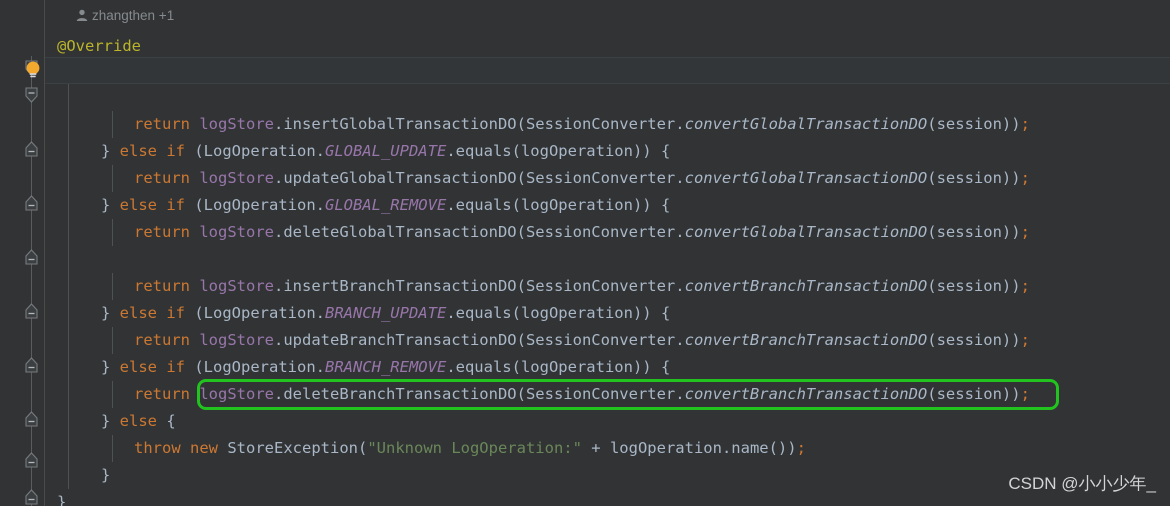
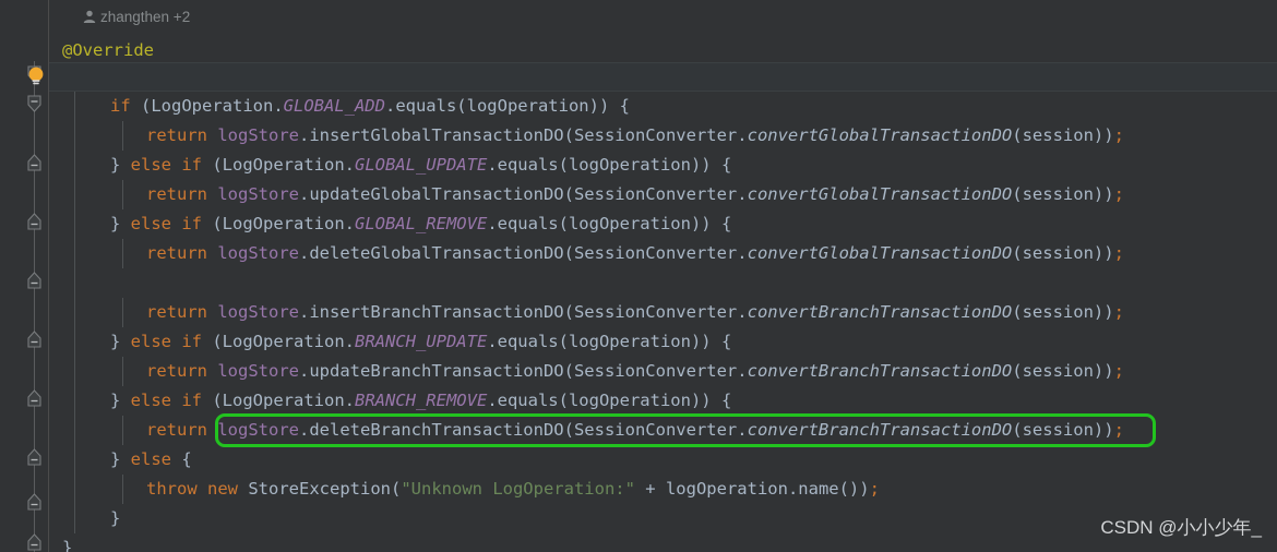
  @Override
+ if (LogOperation.GLOBAL_ADD.equals(logOperation)) {
  return logStore.insertGlobalTransactionDO(SessionConverter.convertGlobalTransactionDO(session));
  } else if (LogOperation.GLOBAL_UPDATE.equals(logOperation)) {
  return logStore.updateGlobalTransactionDO(SessionConverter.convertGlobalTransactionDO(session));
  } else if (LogOperation.GLOBAL_REMOVE.equals(logOperation)) {
  return logStore.deleteGlobalTransactionDO(SessionConverter.convertGlobalTransactionDO(session));
  return logStore.insertBranchTransactionDO(SessionConverter.convertBranchTransactionDO(session));
  } else if (LogOperation.BRANCH_UPDATE.equals(logOperation)) {
  return logStore.updateBranchTransactionDO(SessionConverter.convertBranchTransactionDO(session));
  } else if (LogOperation.BRANCH_REMOVE.equals(logOperation)) {
  return logStore.deleteBranchTransactionDO(SessionConverter.convertBranchTransactionDO(session));
  } else {
  throw new StoreException("Unknown LogOperation:" + logOperation.name());
  }
  }
- zhangthen +1
+ zhangthen +2
  CSDN @小小少年_
